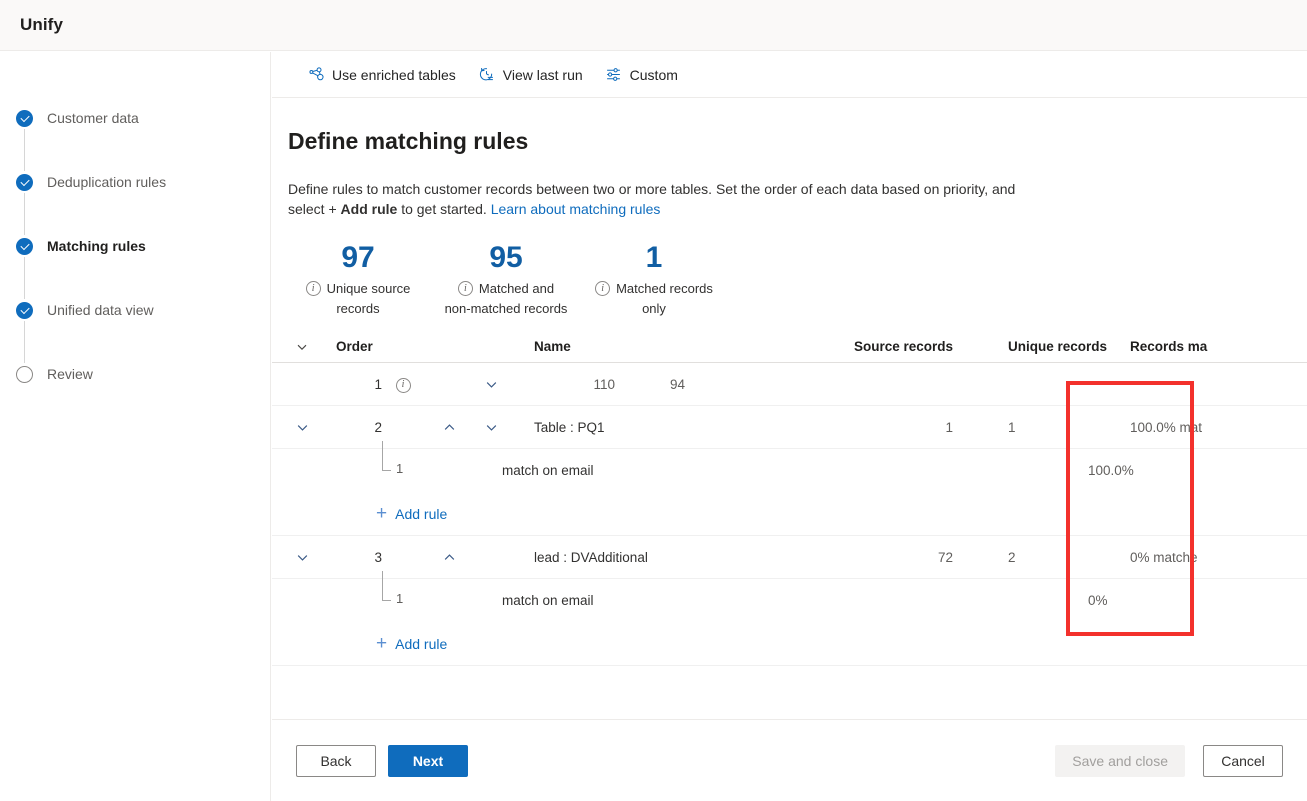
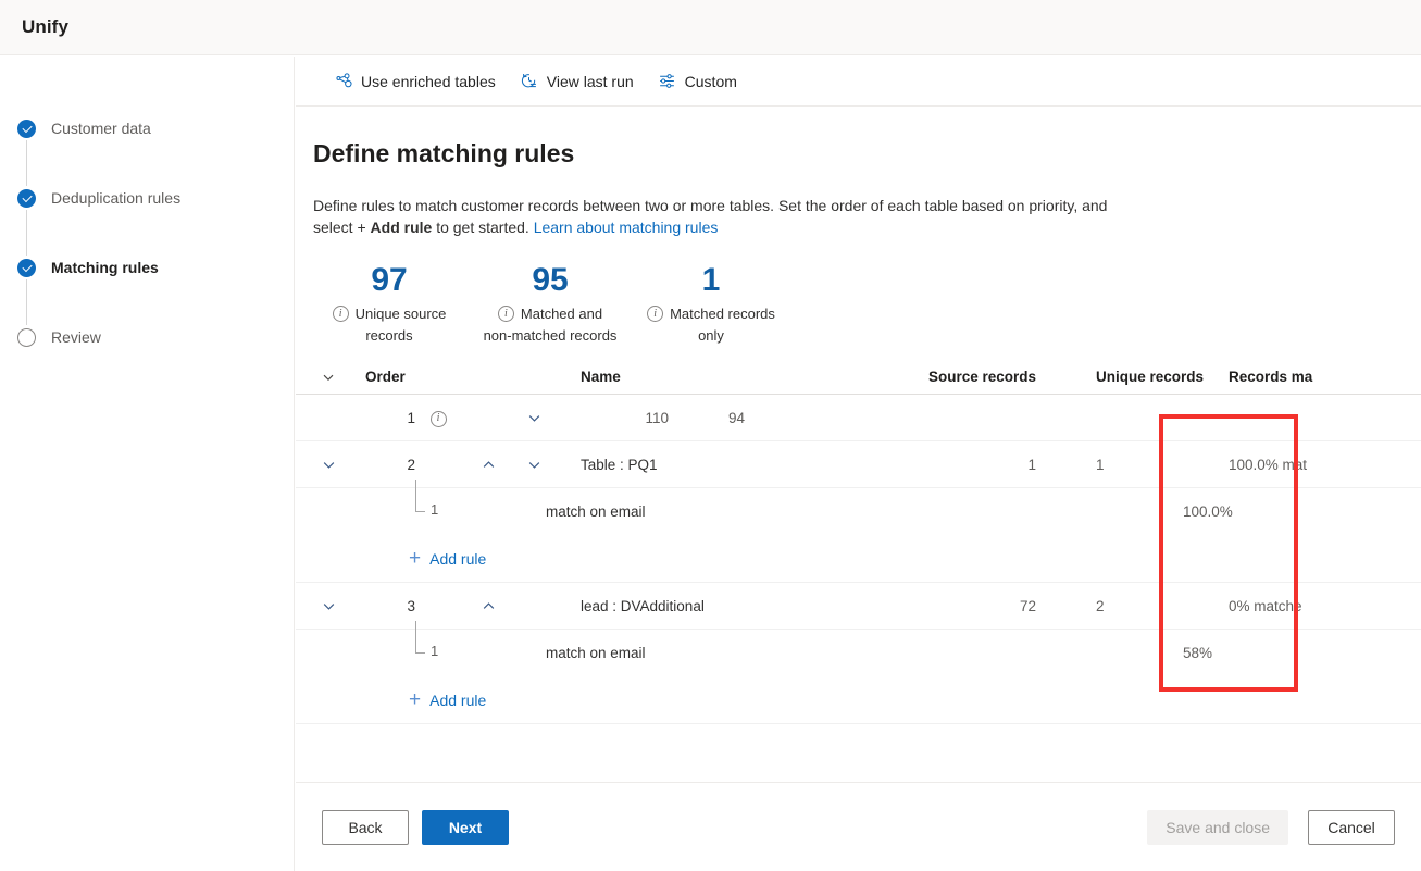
  Unify
  Customer data
  Deduplication rules
  Matching rules
- Unified data view
  Review
  Use enriched tables
  View last run
  Custom
  Define matching rules
- Define rules to match customer records between two or more tables. Set the order of each data based on priority, and select + Add rule to get started. Learn about matching rules
+ Define rules to match customer records between two or more tables. Set the order of each table based on priority, and select + Add rule to get started. Learn about matching rules
  97
  i
  Unique source
  records
  95
  i
  Matched and
  non-matched records
  1
  i
  Matched records
  only
  Order
  Name
  Source records
  Unique records
  Records ma
  1
  i
  110
  94
  2
  Table : PQ1
  1
  1
  100.0% mat
  1
  match on email
  100.0%
  +
  Add rule
  3
  lead : DVAdditional
  72
  2
  0% matche
  1
  match on email
- 0%
+ 58%
  +
  Add rule
  Back
  Next
  Save and close
  Cancel
